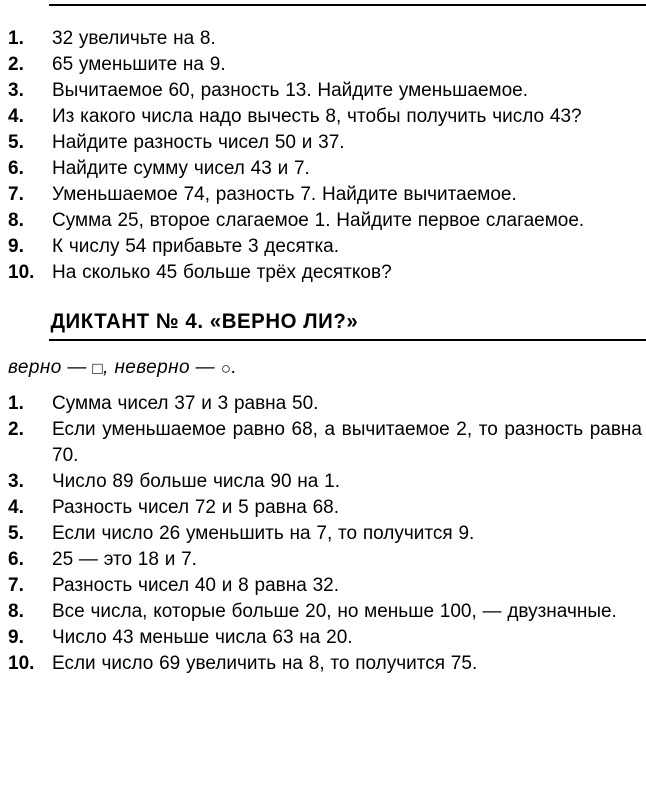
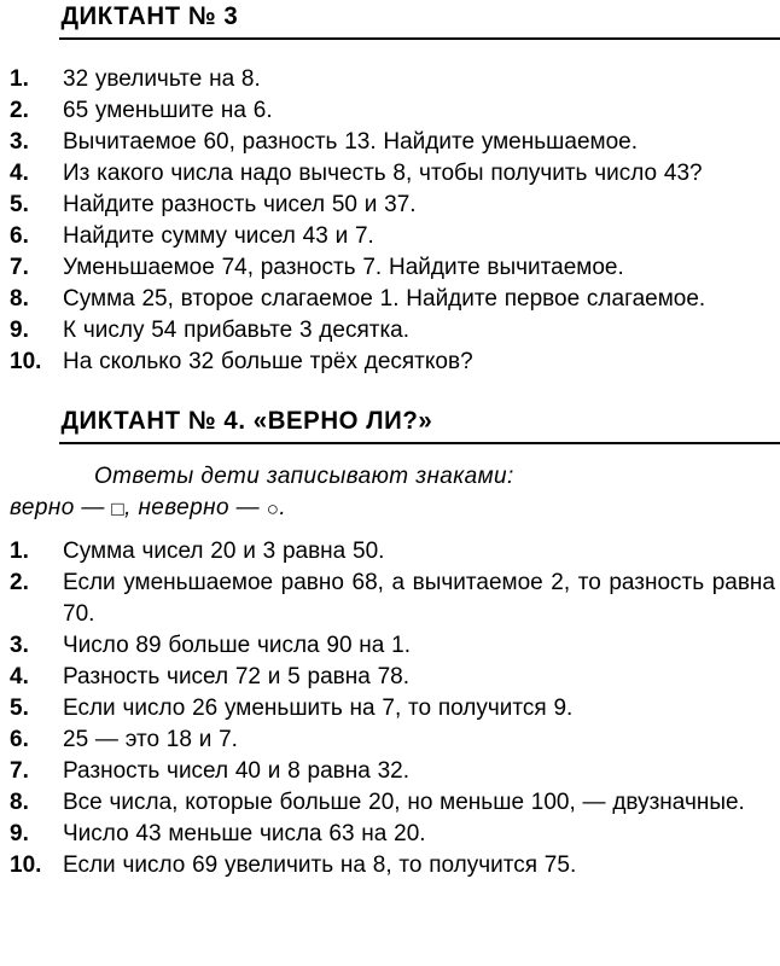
+ ДИКТАНТ № 3
  1.
  32 увеличьте на 8.
  2.
- 65 уменьшите на 9.
+ 65 уменьшите на 6.
  3.
  Вычитаемое 60, разность 13. Найдите уменьшаемое.
  4.
  Из какого числа надо вычесть 8, чтобы получить число 43?
  5.
  Найдите разность чисел 50 и 37.
  6.
  Найдите сумму чисел 43 и 7.
  7.
  Уменьшаемое 74, разность 7. Найдите вычитаемое.
  8.
  Сумма 25, второе слагаемое 1. Найдите первое сла­гаемое.
  9.
  К числу 54 прибавьте 3 десятка.
  10.
- На сколько 45 больше трёх десятков?
+ На сколько 32 больше трёх десятков?
  ДИКТАНТ № 4. «ВЕРНО ЛИ?»
+ Ответы дети записывают знаками:
  верно — □, неверно — ○.
  1.
- Сумма чисел 37 и 3 равна 50.
+ Сумма чисел 20 и 3 равна 50.
  2.
  Если уменьшаемое равно 68, а вычитаемое 2, то разность равна 70.
  3.
  Число 89 больше числа 90 на 1.
  4.
- Разность чисел 72 и 5 равна 68.
+ Разность чисел 72 и 5 равна 78.
  5.
  Если число 26 уменьшить на 7, то получится 9.
  6.
  25 — это 18 и 7.
  7.
  Разность чисел 40 и 8 равна 32.
  8.
  Все числа, которые больше 20, но меньше 100, — двузначные.
  9.
  Число 43 меньше числа 63 на 20.
  10.
  Если число 69 увеличить на 8, то получится 75.
